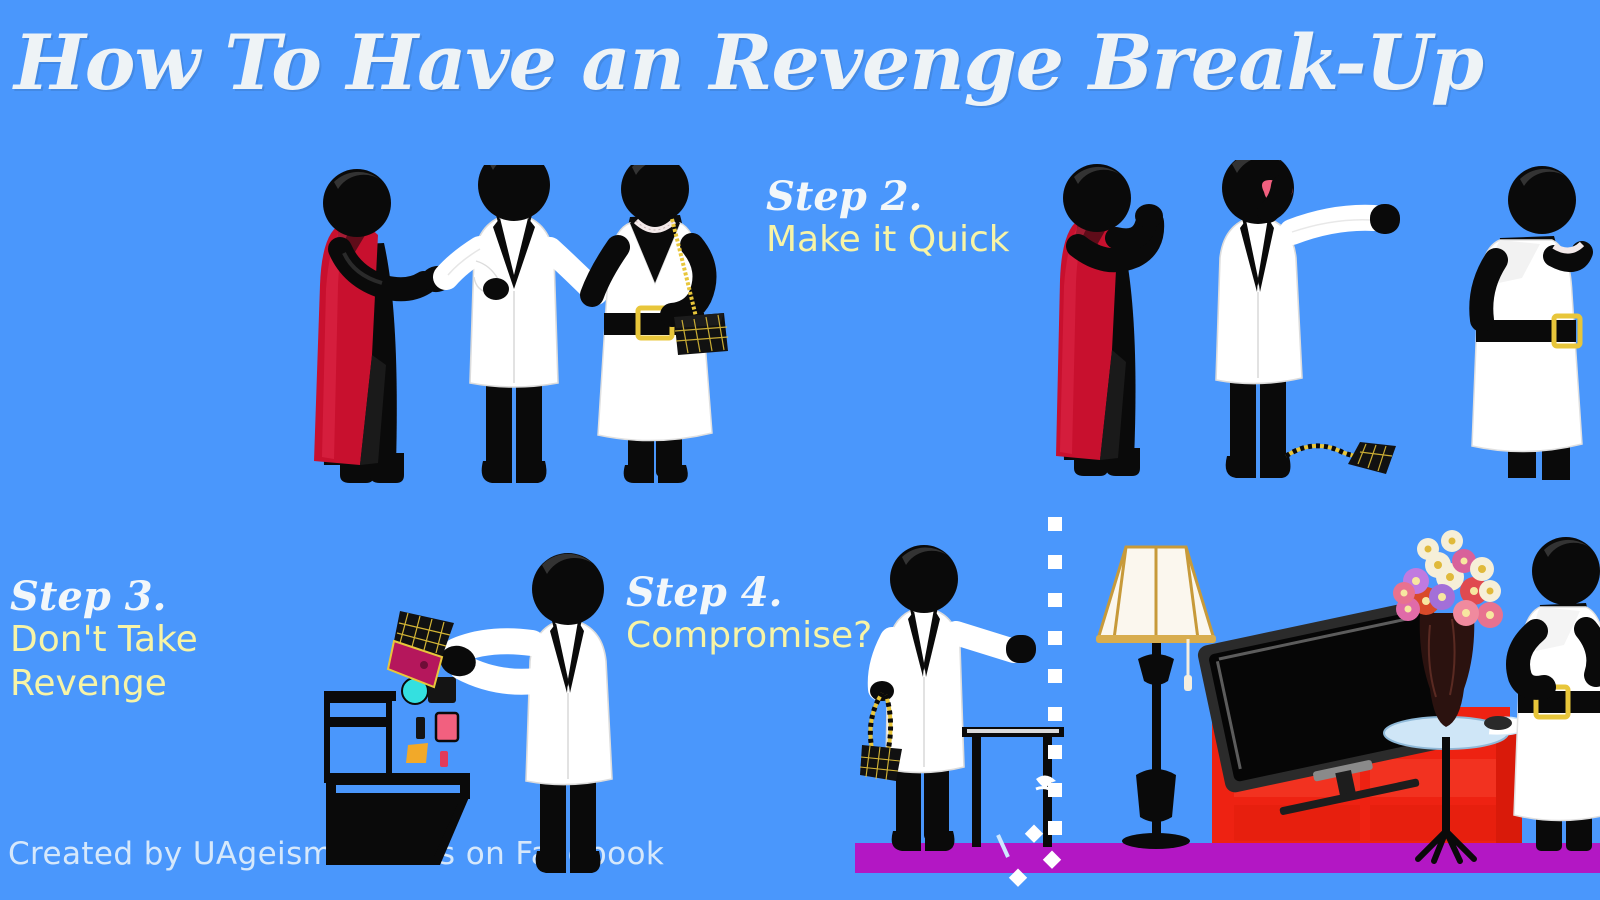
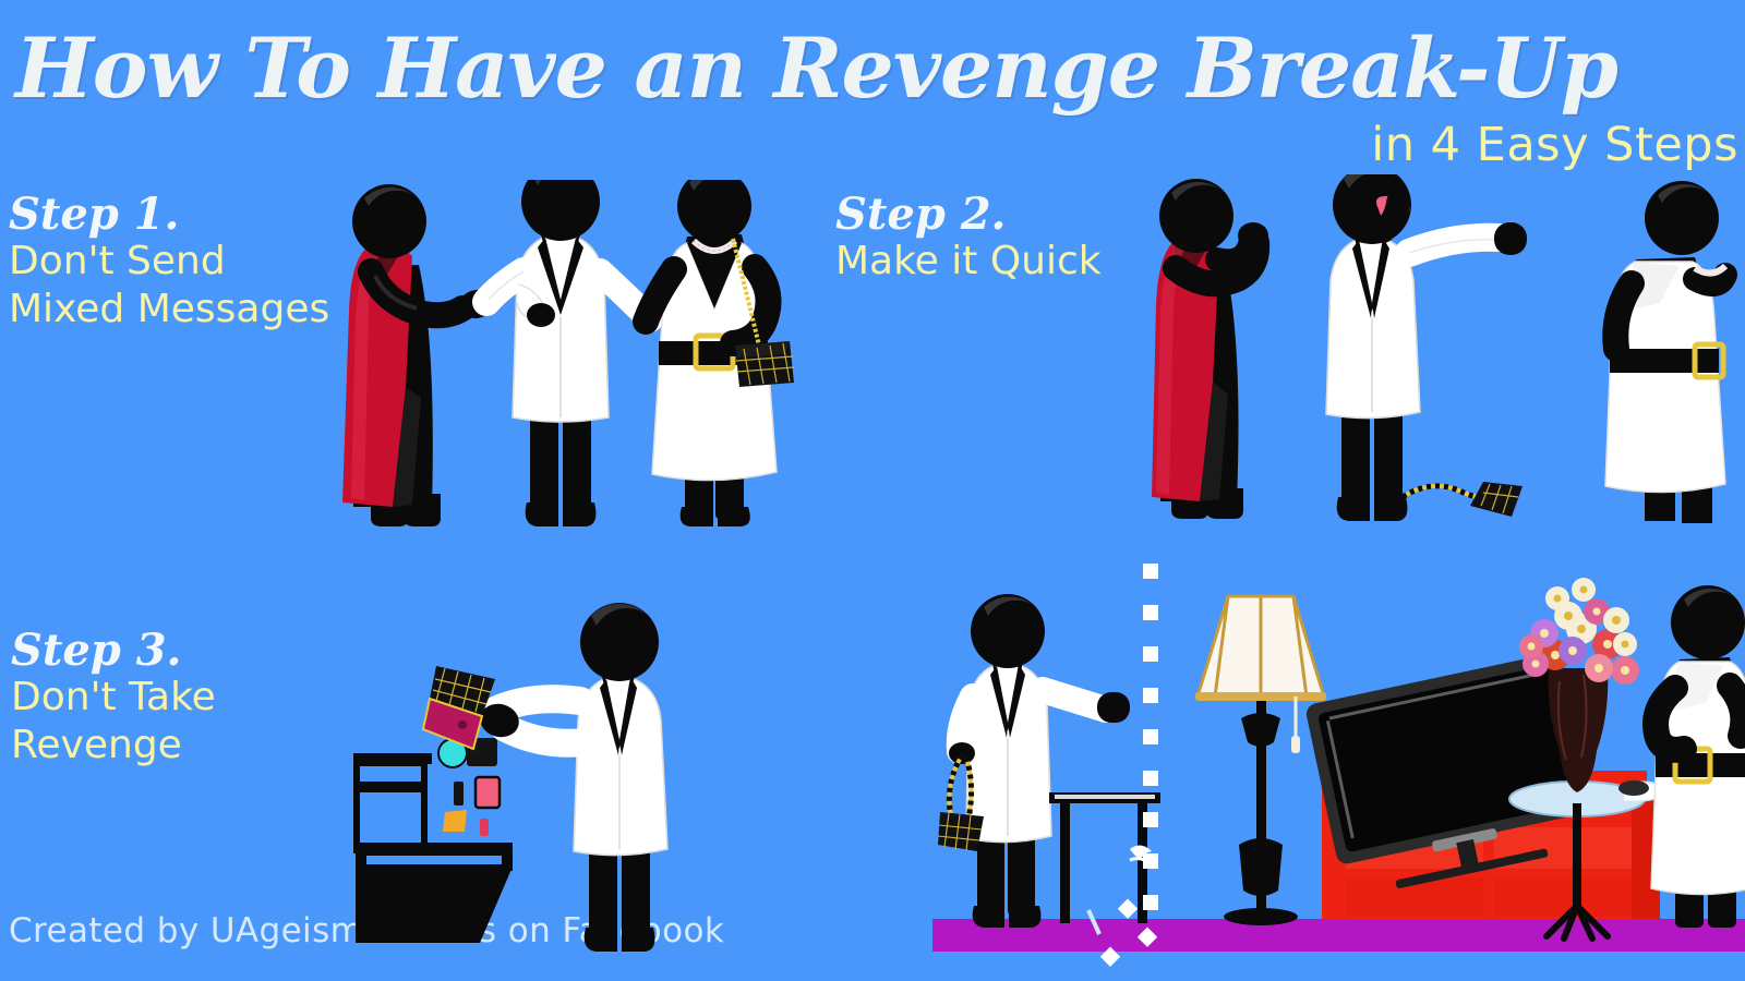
  How To Have an Revenge Break-Up
+ in 4 Easy Steps
+ Step 1.
+ Don't Send
+ Mixed Messages
  Step 2.
  Make it Quick
  Step 3.
  Don't Take
  Revenge
- Step 4.
- Compromise?
  Created by UAgeisms on Fook
